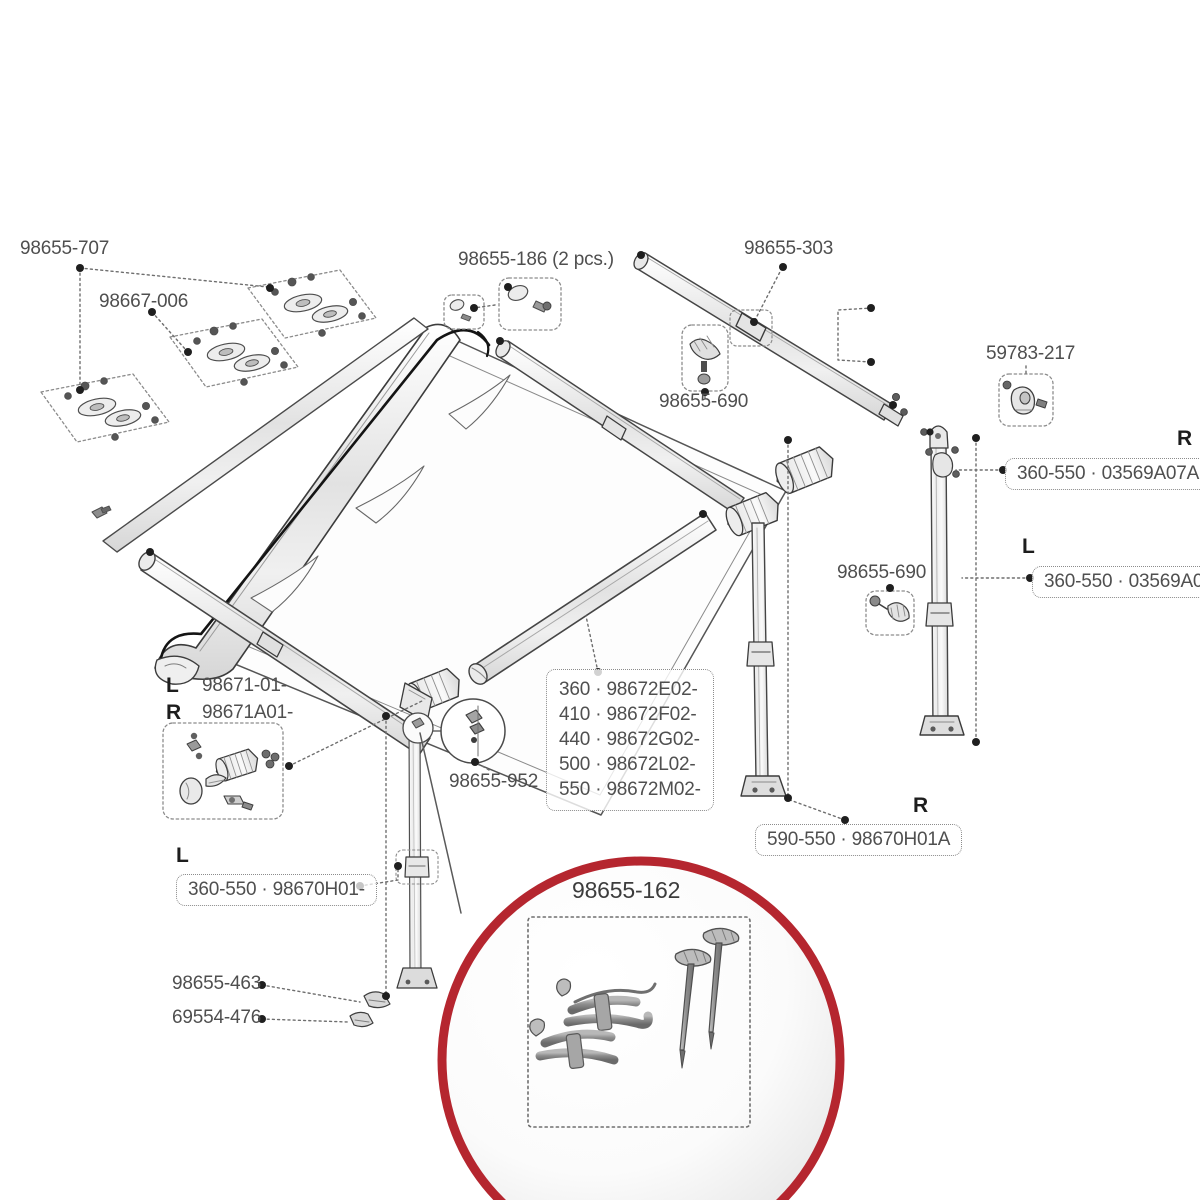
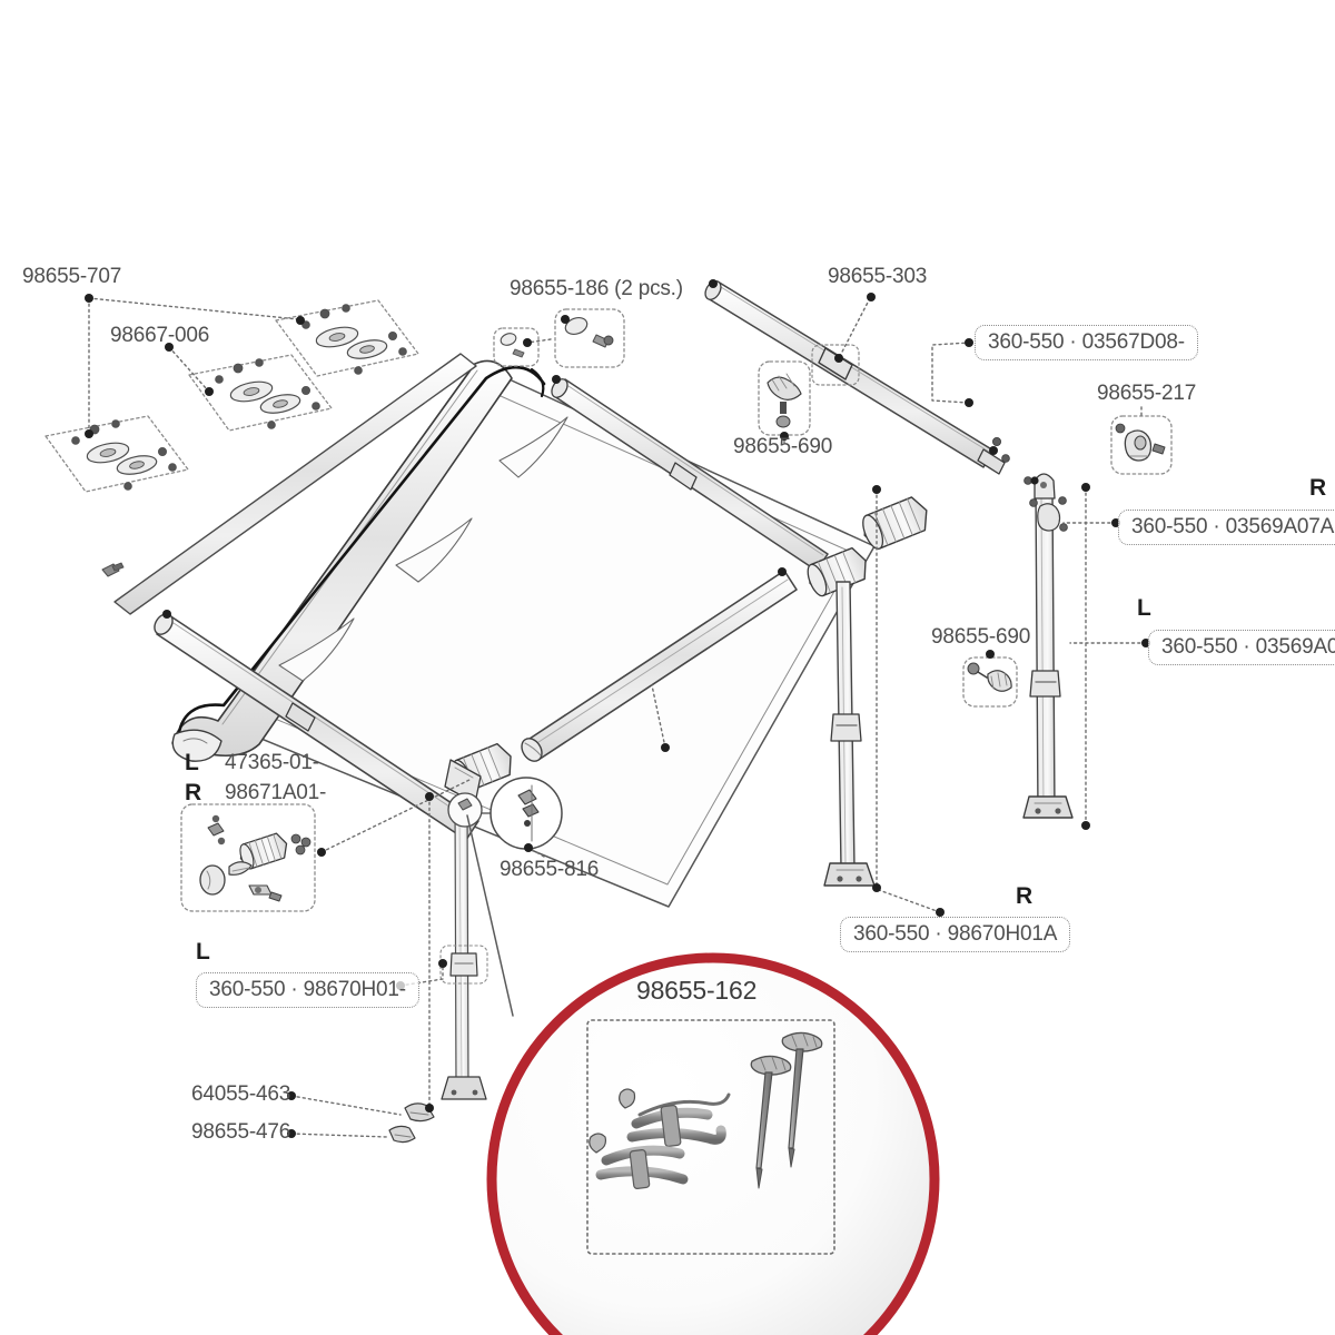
  98655-707
  98667-006
  98655-186 (2 pcs.)
  98655-303
+ 360-550 · 03567D08-
  98655-690
- 59783-217
+ 98655-217
  R
  360-550 · 03569A07A
  L
  360-550 · 03569A0
  98655-690
  L
- 98671-01-
+ 47365-01-
  R
  98671A01-
- 98655-952
+ 98655-816
- 360 · 98672E02-
- 410 · 98672F02-
- 440 · 98672G02-
- 500 · 98672L02-
- 550 · 98672M02-
  R
- 590-550 · 98670H01A
+ 360-550 · 98670H01A
  L
  360-550 · 98670H01-
- 98655-463
+ 64055-463
- 69554-476
+ 98655-476
  98655-162
